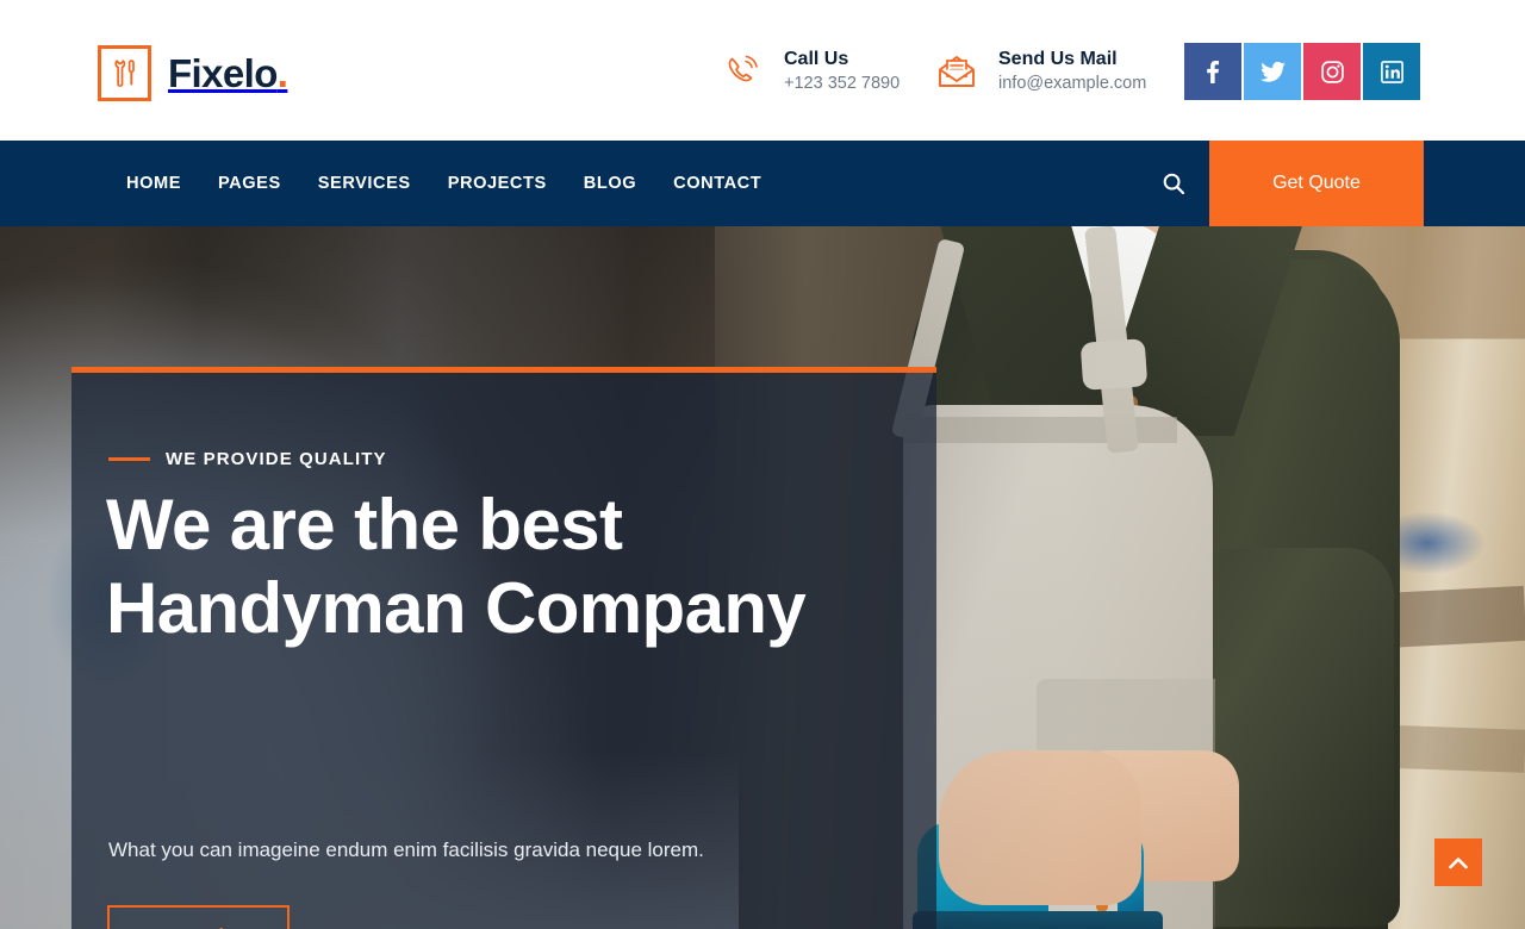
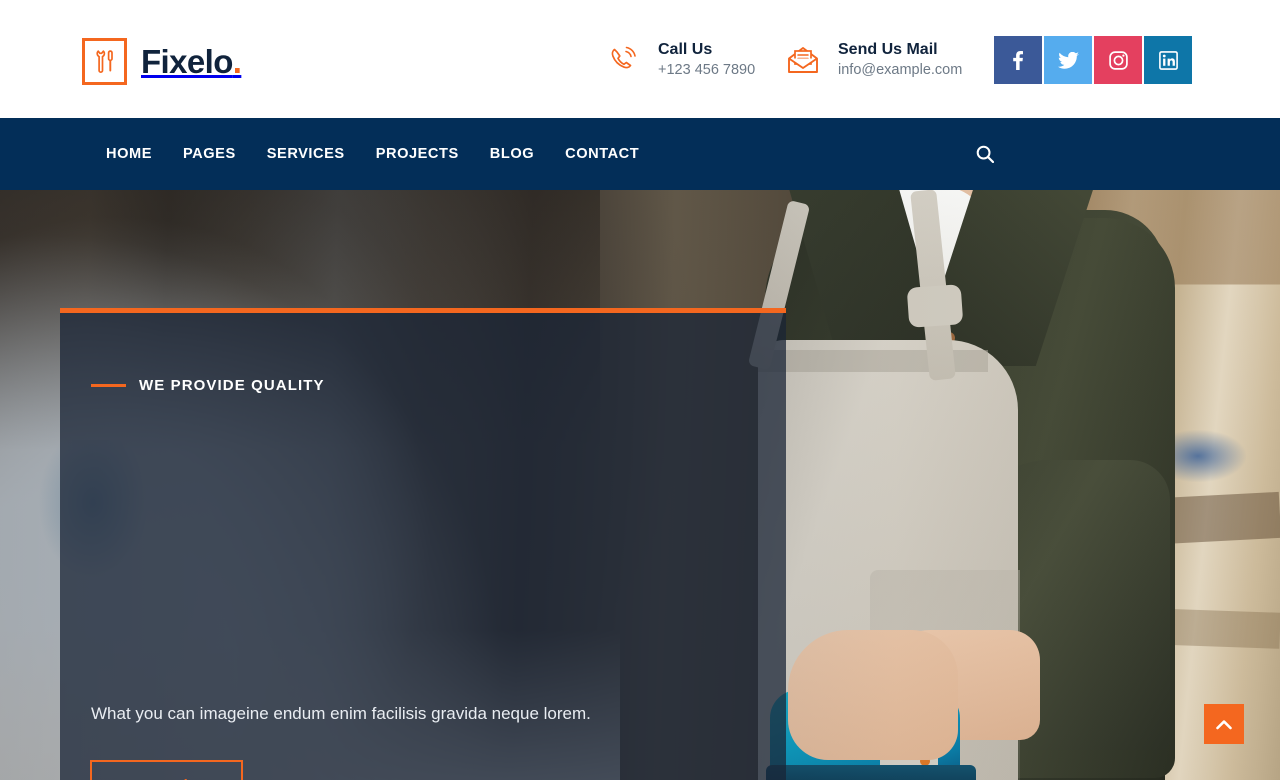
  Fixelo.
  Call Us
- +123 352 7890
+ +123 456 7890
  Send Us Mail
  info@example.com
  HOME
  PAGES
  SERVICES
  PROJECTS
  BLOG
  CONTACT
- Get Quote
  WE PROVIDE QUALITY
- We are the best
- Handyman Company
  What you can imageine endum enim facilisis gravida neque lorem.
